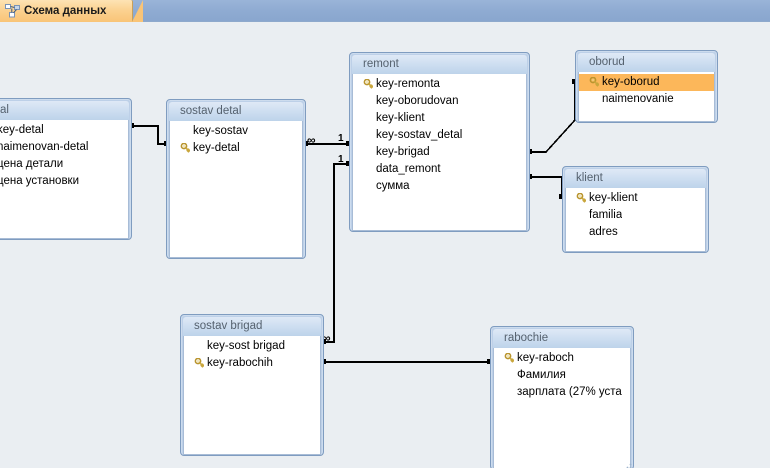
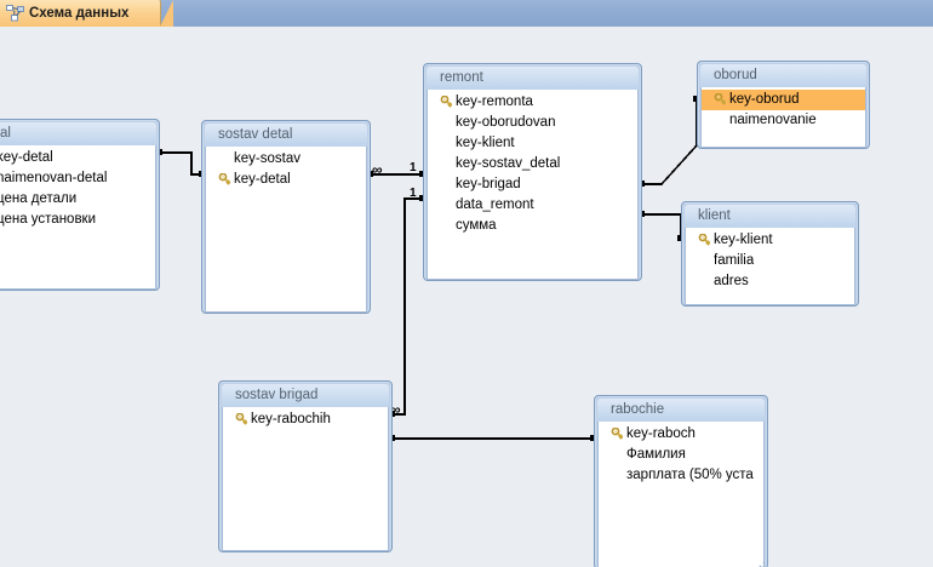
  Схема данных
  ∞
  1
  1
  ∞
  ey-detal
  naimenovan-detal
  цена детали
  цена установки
  sostav detal
  key-sostav
  key-detal
  remont
  key-remonta
  key-oborudovan
  key-klient
  key-sostav_detal
  key-brigad
  data_remont
  сумма
  oborud
  key-oborud
  naimenovanie
  klient
  key-klient
  familia
  adres
  sostav brigad
- key-sost brigad
  key-rabochih
  rabochie
  key-raboch
  Фамилия
- зарплата (27% уста
+ зарплата (50% уста
